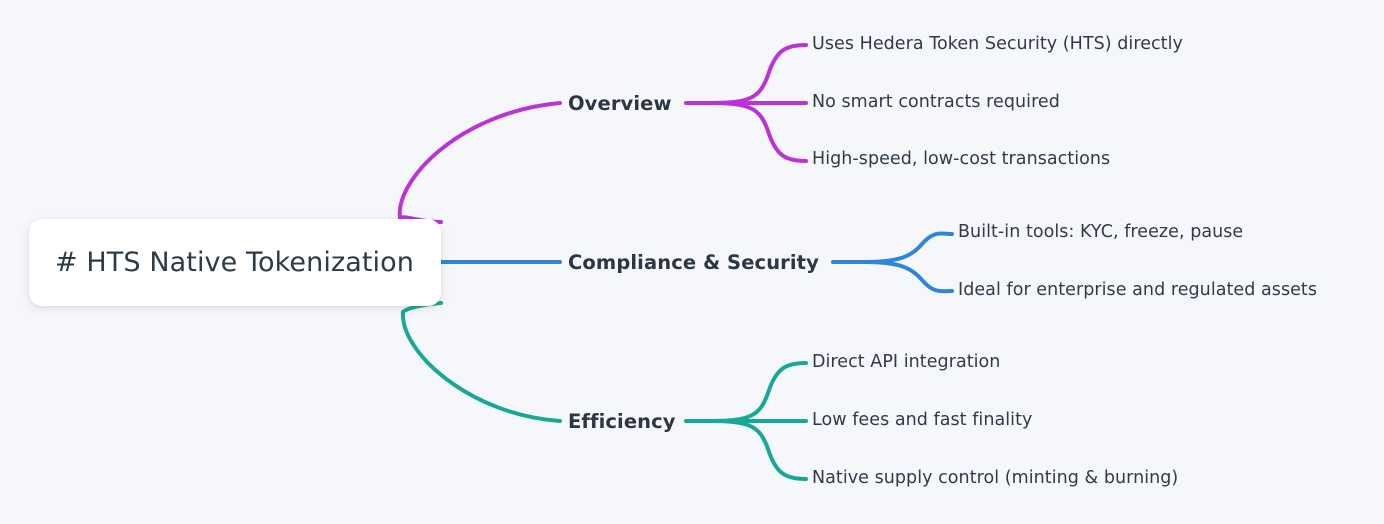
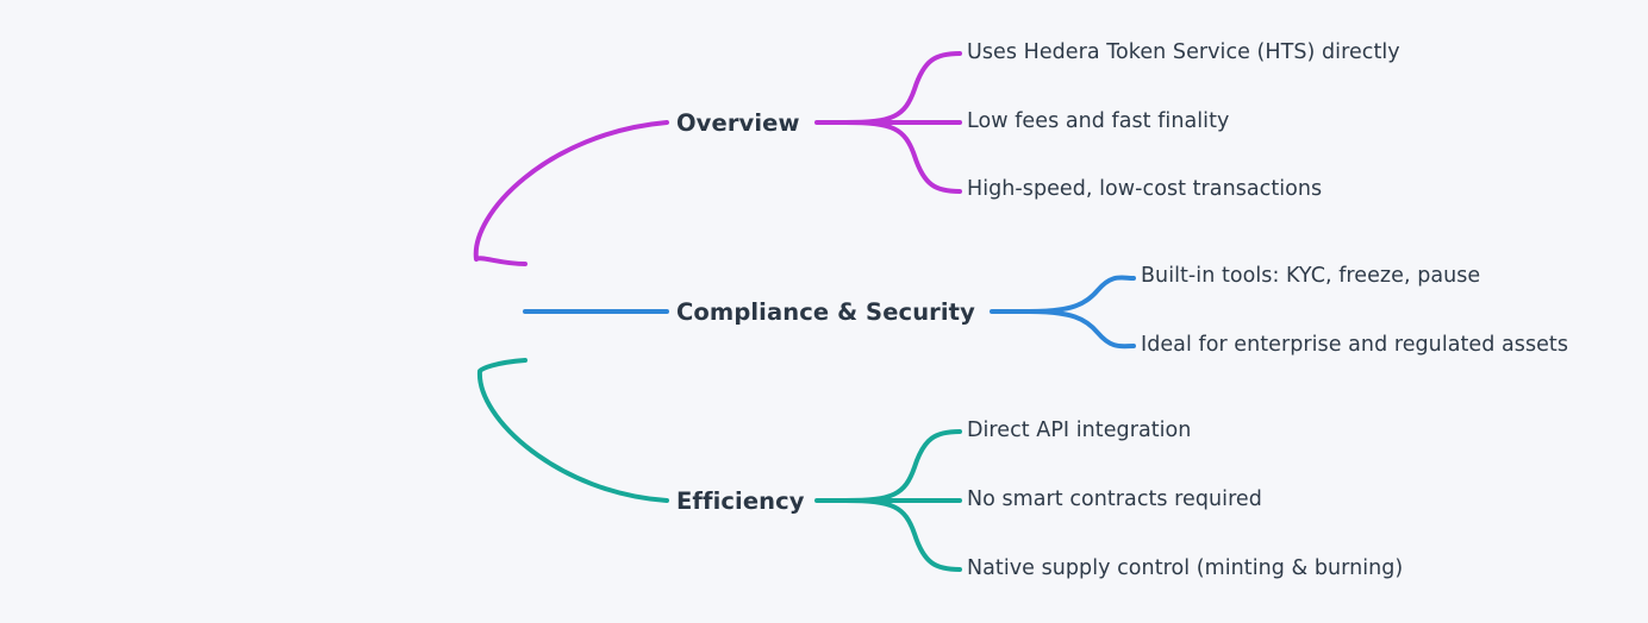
- # HTS Native Tokenization
  Overview
- Uses Hedera Token Security (HTS) directly
+ Uses Hedera Token Service (HTS) directly
- No smart contracts required
+ Low fees and fast finality
  High-speed, low-cost transactions
  Compliance & Security
  Built-in tools: KYC, freeze, pause
  Ideal for enterprise and regulated assets
  Efficiency
  Direct API integration
- Low fees and fast finality
+ No smart contracts required
  Native supply control (minting & burning)
